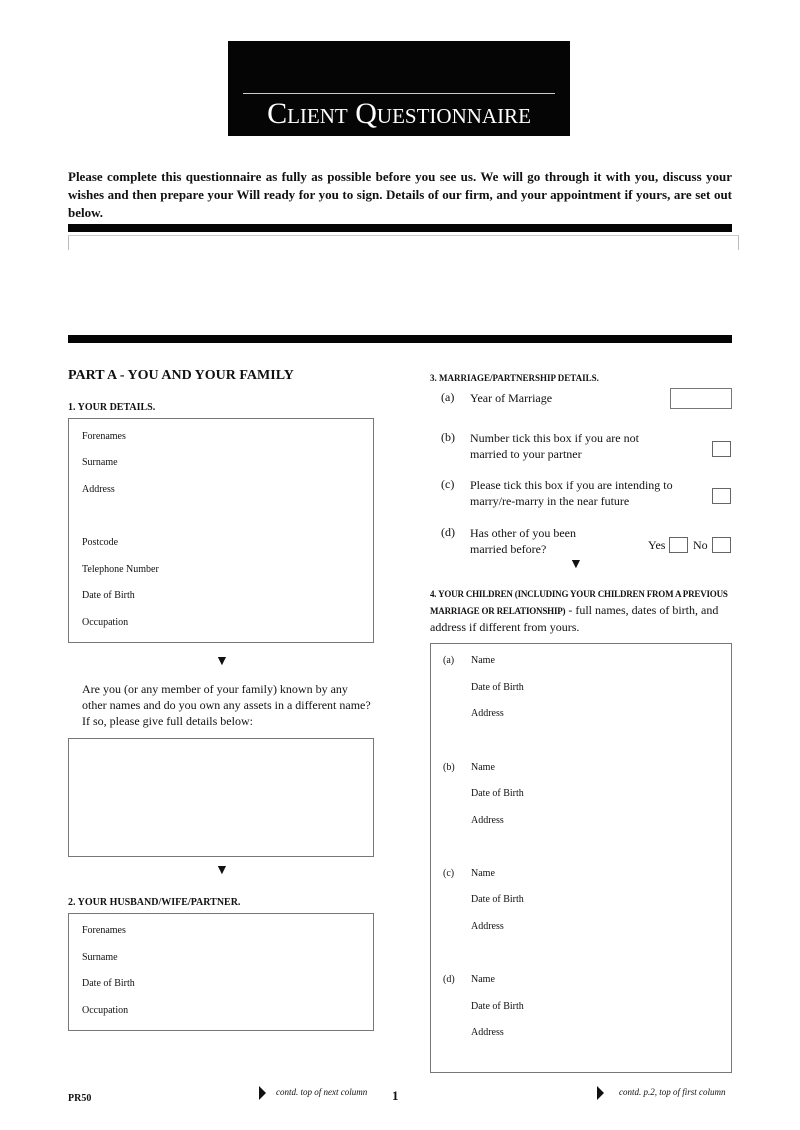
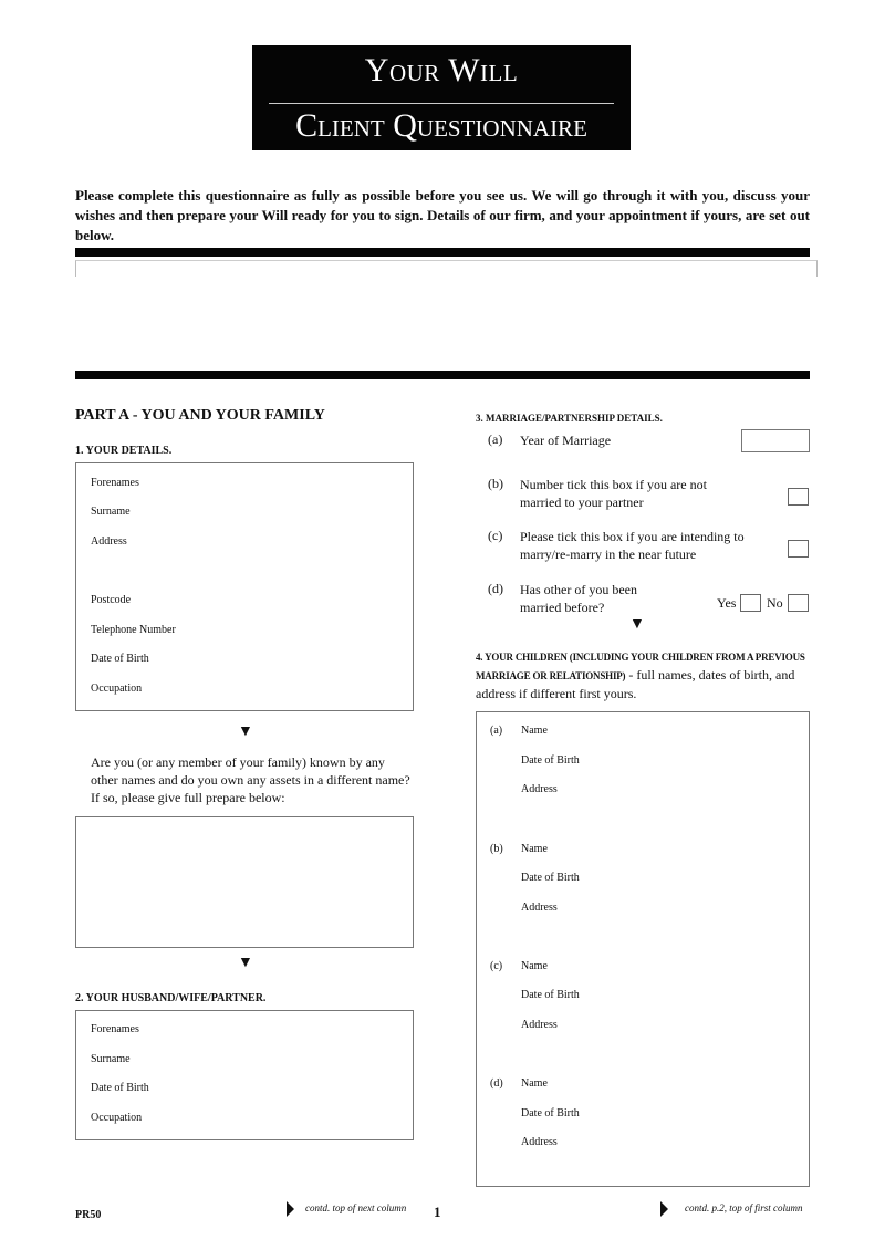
+ Your Will
  Client Questionnaire
  Please complete this questionnaire as fully as possible before you see us. We will go through it with you, discuss your wishes and then prepare your Will ready for you to sign. Details of our firm, and your appointment if yours, are set out below.
  PART A - YOU AND YOUR FAMILY
  1. YOUR DETAILS.
  Forenames
  Surname
  Address
  Postcode
  Telephone Number
  Date of Birth
  Occupation
  ▼
- Are you (or any member of your family) known by any other names and do you own any assets in a different name? If so, please give full details below:
+ Are you (or any member of your family) known by any other names and do you own any assets in a different name? If so, please give full prepare below:
  ▼
  2. YOUR HUSBAND/WIFE/PARTNER.
  Forenames
  Surname
  Date of Birth
  Occupation
  3. MARRIAGE/PARTNERSHIP DETAILS.
  (a)
  Year of Marriage
  (b)
  Number tick this box if you are not married to your partner
  (c)
  Please tick this box if you are intending to marry/re-marry in the near future
  (d)
  Has other of you been married before?
  Yes
  No
  ▼
- 4. YOUR CHILDREN (INCLUDING YOUR CHILDREN FROM A PREVIOUS MARRIAGE OR RELATIONSHIP) - full names, dates of birth, and address if different from yours.
+ 4. YOUR CHILDREN (INCLUDING YOUR CHILDREN FROM A PREVIOUS MARRIAGE OR RELATIONSHIP) - full names, dates of birth, and address if different first yours.
  (a)
  Name
  Date of Birth
  Address
  (b)
  Name
  Date of Birth
  Address
  (c)
  Name
  Date of Birth
  Address
  (d)
  Name
  Date of Birth
  Address
  PR50
  contd. top of next column
  1
  contd. p.2, top of first column
